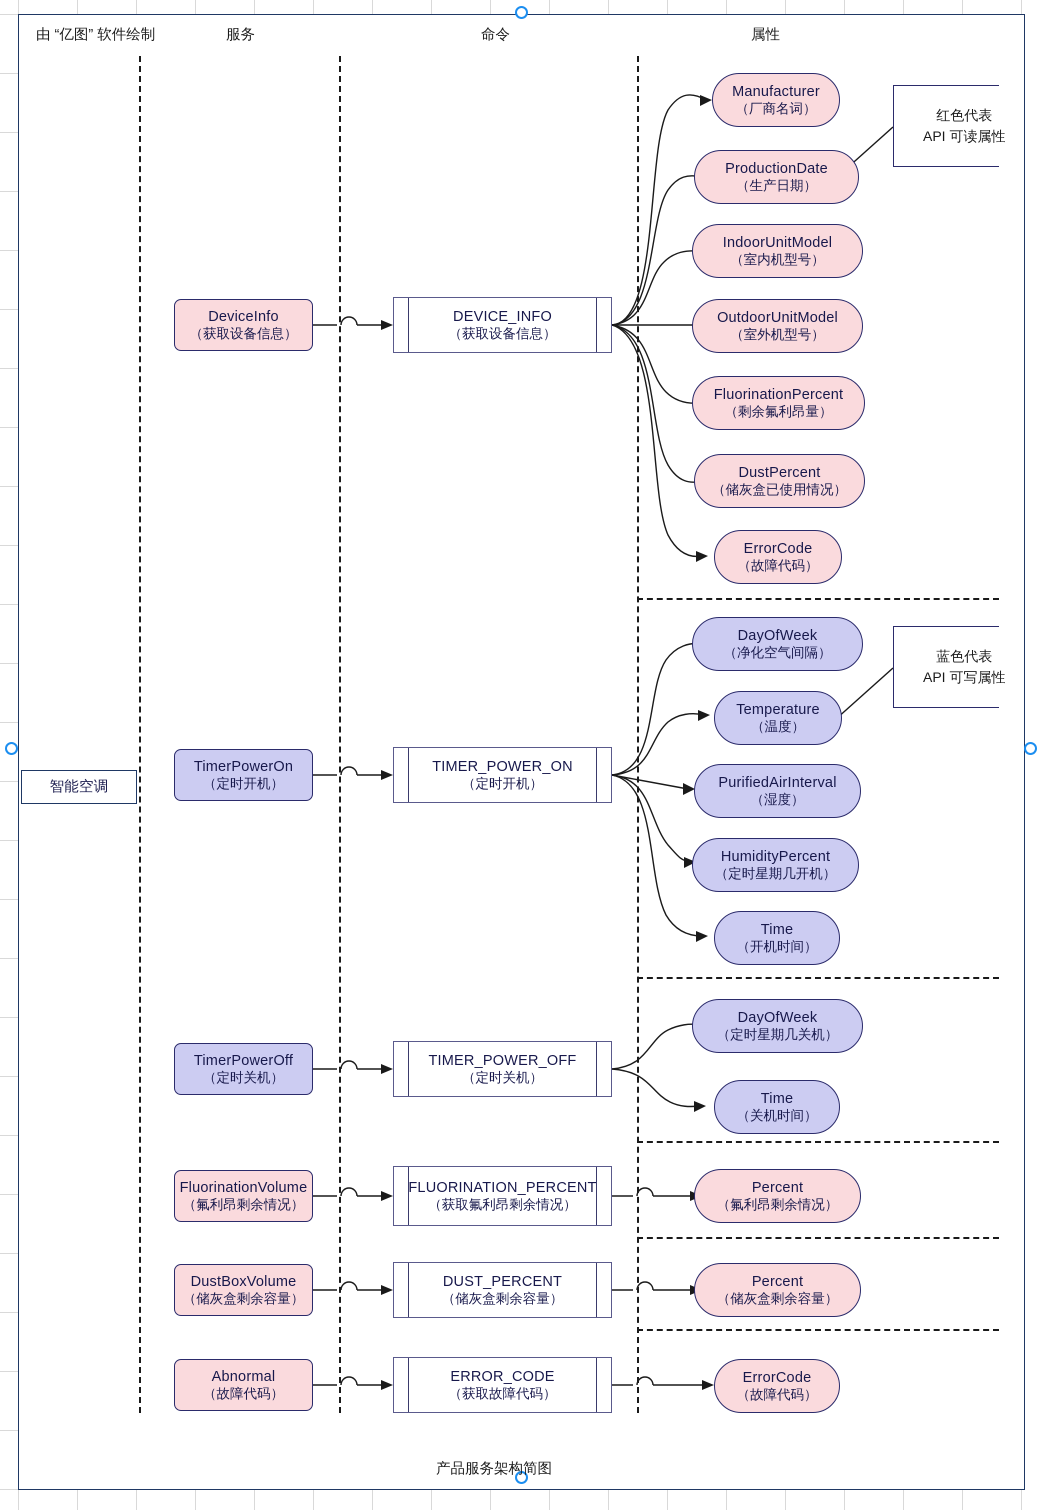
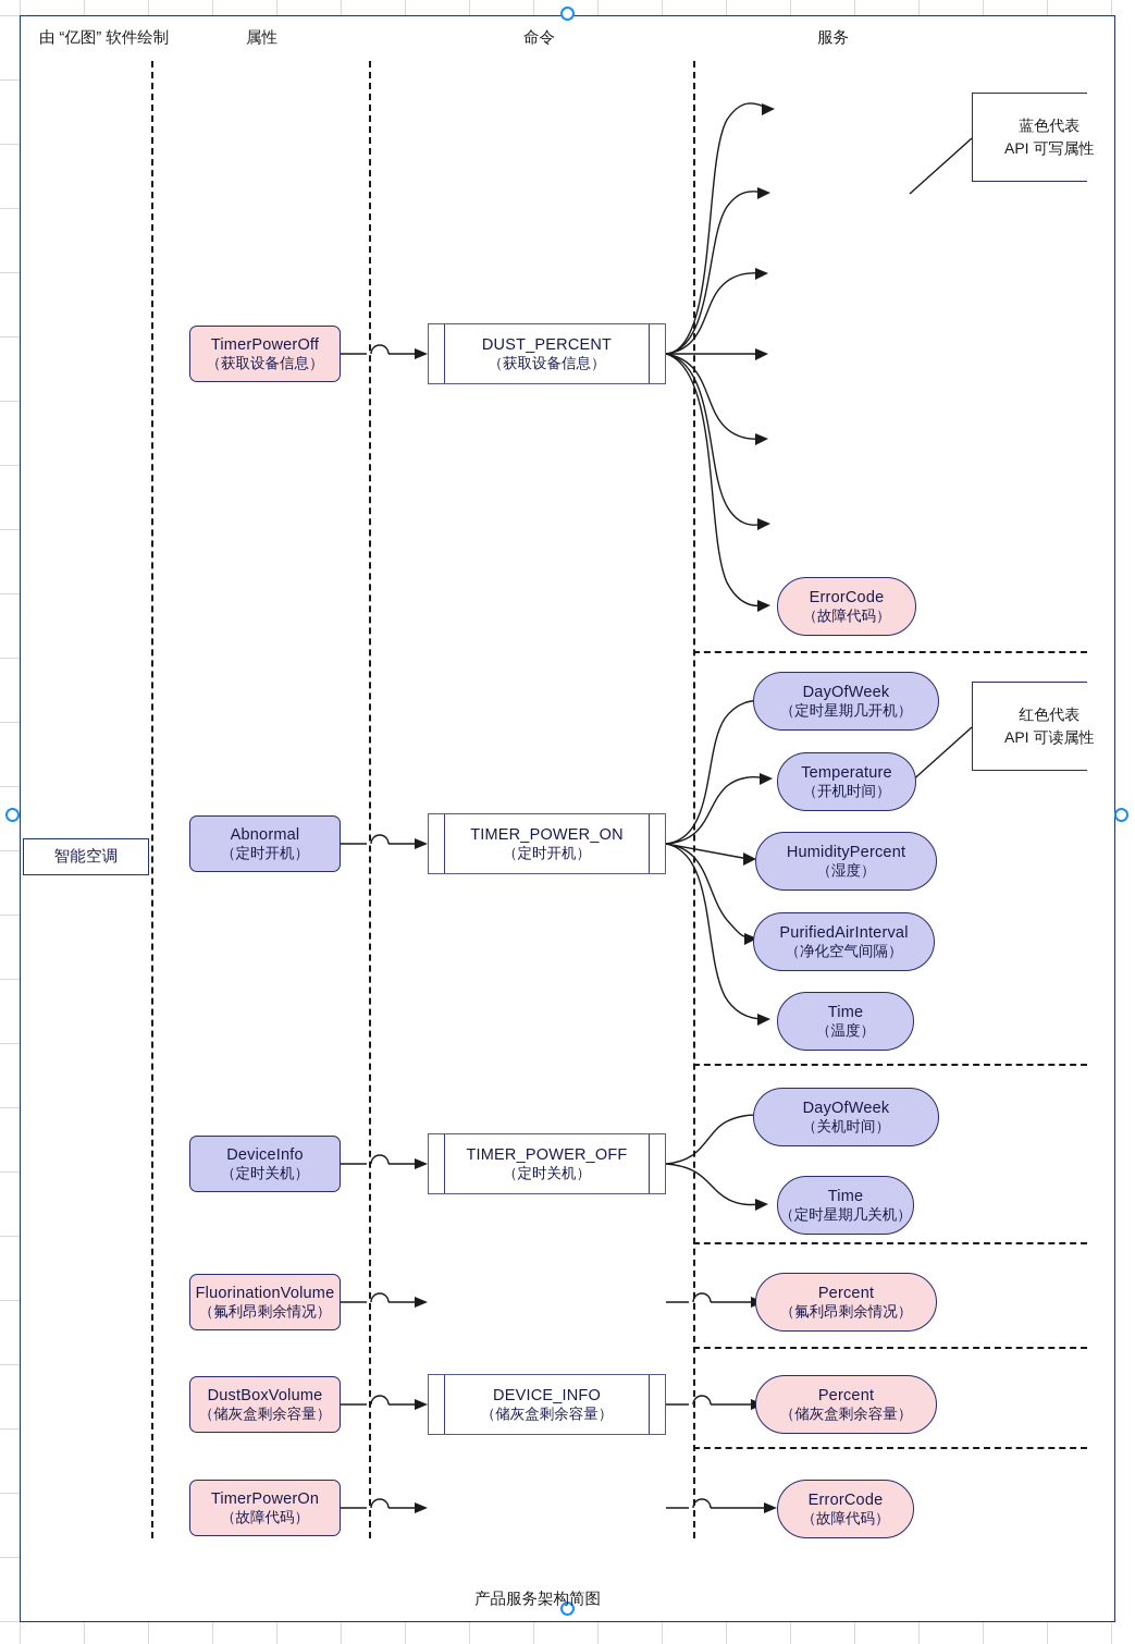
  由 “亿图” 软件绘制
- 服务
+ 属性
  命令
- 属性
+ 服务
  智能空调
- DeviceInfo
+ TimerPowerOff
  （获取设备信息）
- TimerPowerOn
+ Abnormal
  （定时开机）
- TimerPowerOff
+ DeviceInfo
  （定时关机）
  FluorinationVolume
  （氟利昂剩余情况）
  DustBoxVolume
  （储灰盒剩余容量）
- Abnormal
+ TimerPowerOn
  （故障代码）
- DEVICE_INFO
+ DUST_PERCENT
  （获取设备信息）
  TIMER_POWER_ON
  （定时开机）
  TIMER_POWER_OFF
  （定时关机）
- FLUORINATION_PERCENT
- （获取氟利昂剩余情况）
- DUST_PERCENT
+ DEVICE_INFO
  （储灰盒剩余容量）
- ERROR_CODE
- （获取故障代码）
- Manufacturer
- （厂商名词）
- ProductionDate
- （生产日期）
- IndoorUnitModel
- （室内机型号）
- OutdoorUnitModel
- （室外机型号）
- FluorinationPercent
- （剩余氟利昂量）
- DustPercent
- （储灰盒已使用情况）
  ErrorCode
  （故障代码）
  DayOfWeek
- （净化空气间隔）
+ （定时星期几开机）
  Temperature
- （温度）
+ （开机时间）
- PurifiedAirInterval
+ HumidityPercent
  （湿度）
- HumidityPercent
+ PurifiedAirInterval
- （定时星期几开机）
+ （净化空气间隔）
  Time
- （开机时间）
+ （温度）
  DayOfWeek
- （定时星期几关机）
+ （关机时间）
  Time
- （关机时间）
+ （定时星期几关机）
  Percent
  （氟利昂剩余情况）
  Percent
  （储灰盒剩余容量）
  ErrorCode
  （故障代码）
- 红色代表
+ 蓝色代表
- API 可读属性
+ API 可写属性
- 蓝色代表
+ 红色代表
- API 可写属性
+ API 可读属性
  产品服务架构简图
